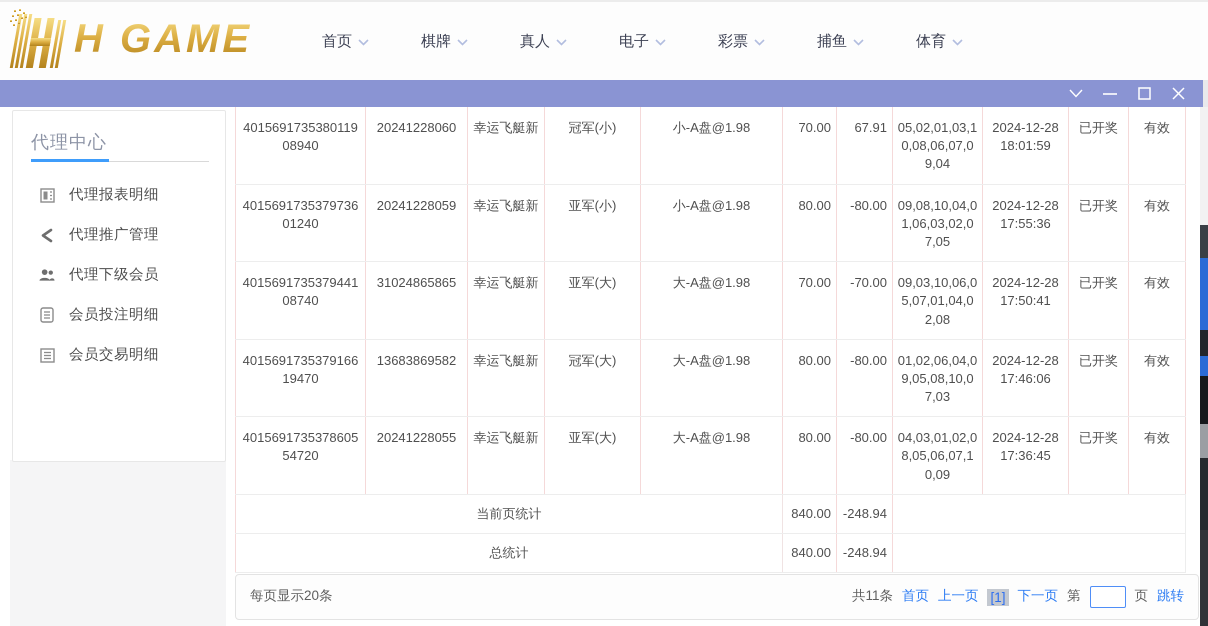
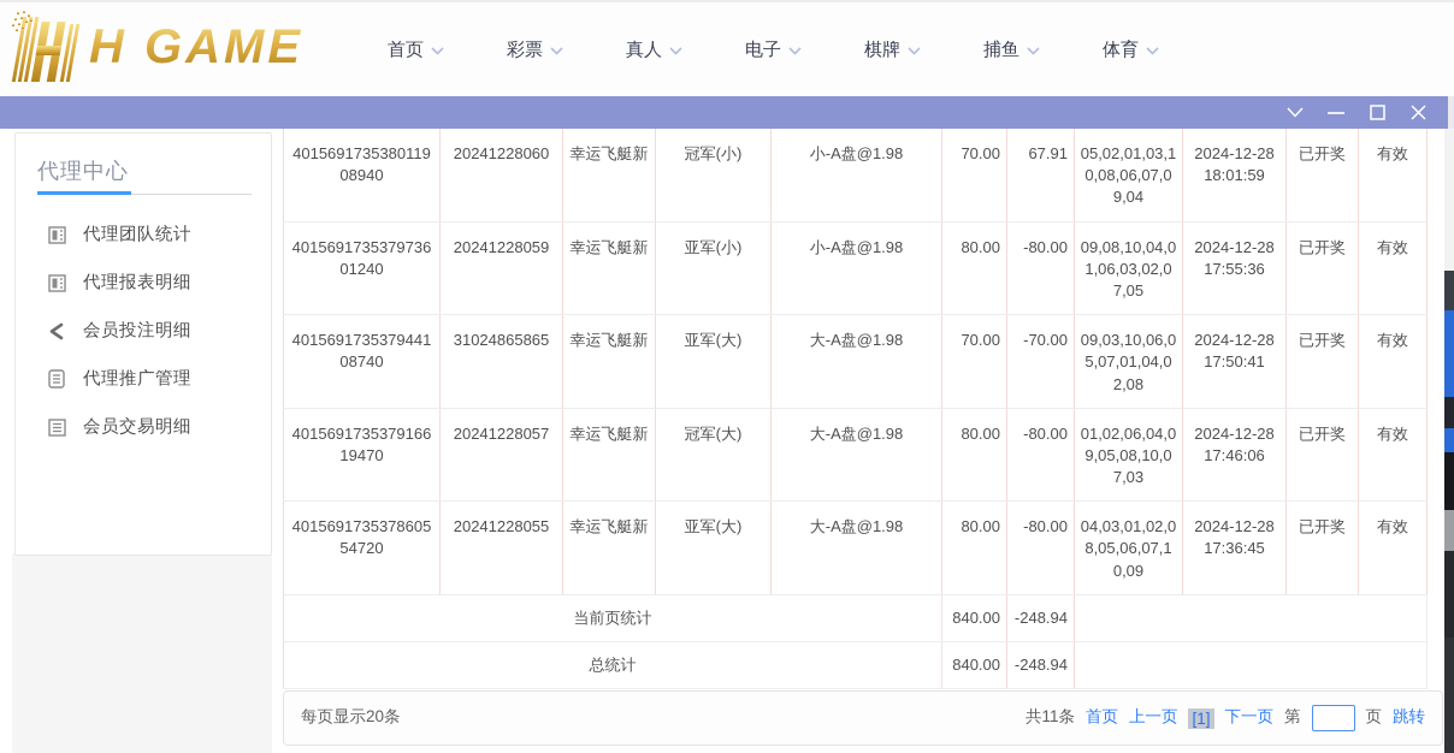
  H GAME
  首页
- 棋牌
+ 彩票
  真人
  电子
- 彩票
+ 棋牌
  捕鱼
  体育
  代理中心
+ 代理团队统计
  代理报表明细
- 代理推广管理
+ 会员投注明细
- 代理下级会员
- 会员投注明细
+ 代理推广管理
  会员交易明细
  401569173538011908940	20241228060	幸运飞艇新	冠军(小)	小-A盘@1.98	70.00	67.91	05,02,01,03,10,08,06,07,09,04	2024-12-28 18:01:59	已开奖	有效
  401569173537973601240	20241228059	幸运飞艇新	亚军(小)	小-A盘@1.98	80.00	-80.00	09,08,10,04,01,06,03,02,07,05	2024-12-28 17:55:36	已开奖	有效
  401569173537944108740	31024865865	幸运飞艇新	亚军(大)	大-A盘@1.98	70.00	-70.00	09,03,10,06,05,07,01,04,02,08	2024-12-28 17:50:41	已开奖	有效
- 401569173537916619470	13683869582	幸运飞艇新	冠军(大)	大-A盘@1.98	80.00	-80.00	01,02,06,04,09,05,08,10,07,03	2024-12-28 17:46:06	已开奖	有效
+ 401569173537916619470	20241228057	幸运飞艇新	冠军(大)	大-A盘@1.98	80.00	-80.00	01,02,06,04,09,05,08,10,07,03	2024-12-28 17:46:06	已开奖	有效
  401569173537860554720	20241228055	幸运飞艇新	亚军(大)	大-A盘@1.98	80.00	-80.00	04,03,01,02,08,05,06,07,10,09	2024-12-28 17:36:45	已开奖	有效
  当前页统计	840.00	-248.94
  总统计	840.00	-248.94
  每页显示20条
  共11条
  首页
  上一页
  [1]
  下一页
  第
  页
  跳转
